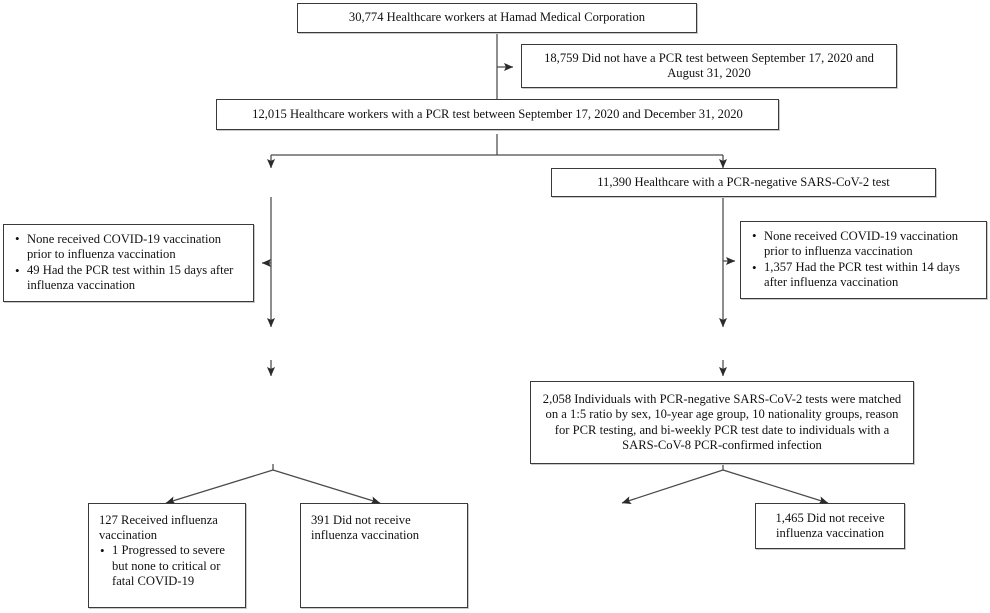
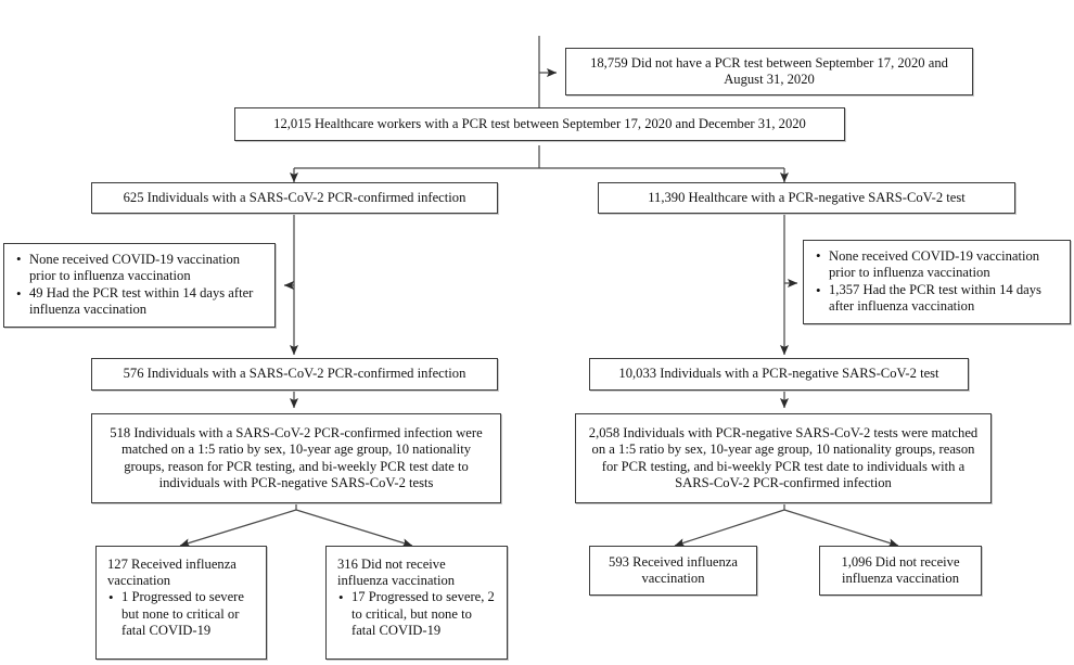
- 30,774 Healthcare workers at Hamad Medical Corporation
  18,759 Did not have a PCR test between September 17, 2020 and August 31, 2020
  12,015 Healthcare workers with a PCR test between September 17, 2020 and December 31, 2020
+ 625 Individuals with a SARS-CoV-2 PCR-confirmed infection
  11,390 Healthcare with a PCR-negative SARS-CoV-2 test
  None received COVID-19 vaccination prior to influenza vaccination
- 49 Had the PCR test within 15 days after influenza vaccination
+ 49 Had the PCR test within 14 days after influenza vaccination
  None received COVID-19 vaccination prior to influenza vaccination
  1,357 Had the PCR test within 14 days after influenza vaccination
+ 576 Individuals with a SARS-CoV-2 PCR-confirmed infection
+ 10,033 Individuals with a PCR-negative SARS-CoV-2 test
+ 518 Individuals with a SARS-CoV-2 PCR-confirmed infection were matched on a 1:5 ratio by sex, 10-year age group, 10 nationality groups, reason for PCR testing, and bi-weekly PCR test date to individuals with PCR-negative SARS-CoV-2 tests
- 2,058 Individuals with PCR-negative SARS-CoV-2 tests were matched on a 1:5 ratio by sex, 10-year age group, 10 nationality groups, reason for PCR testing, and bi-weekly PCR test date to individuals with a SARS-CoV-8 PCR-confirmed infection
+ 2,058 Individuals with PCR-negative SARS-CoV-2 tests were matched on a 1:5 ratio by sex, 10-year age group, 10 nationality groups, reason for PCR testing, and bi-weekly PCR test date to individuals with a SARS-CoV-2 PCR-confirmed infection
  127 Received influenza vaccination
  1 Progressed to severe but none to critical or fatal COVID-19
- 391 Did not receive influenza vaccination
+ 316 Did not receive influenza vaccination
+ 17 Progressed to severe, 2 to critical, but none to fatal COVID-19
+ 593 Received influenza vaccination
- 1,465 Did not receive influenza vaccination
+ 1,096 Did not receive influenza vaccination
